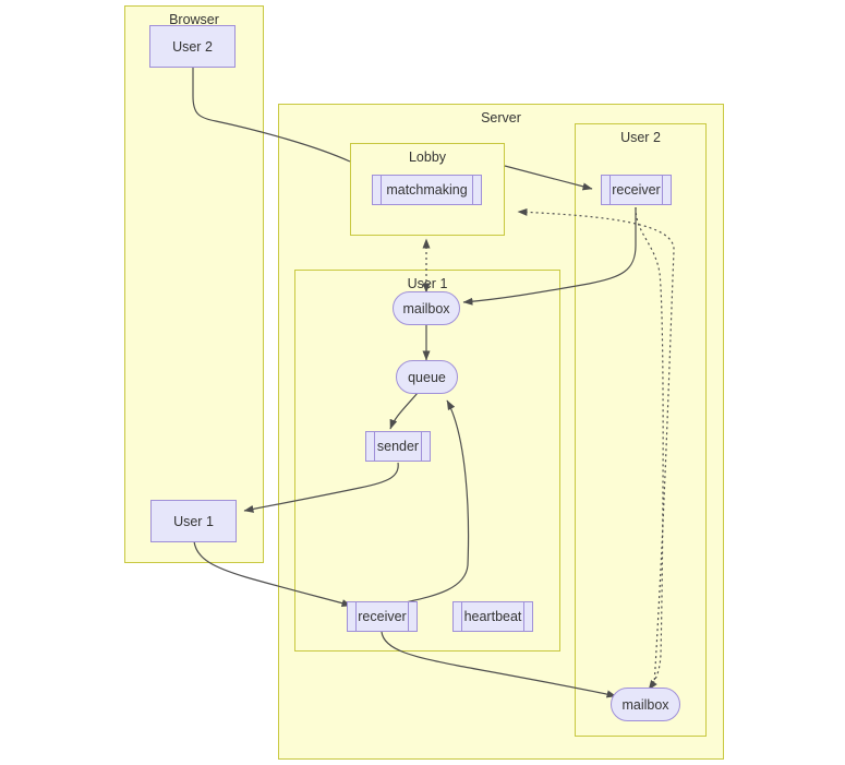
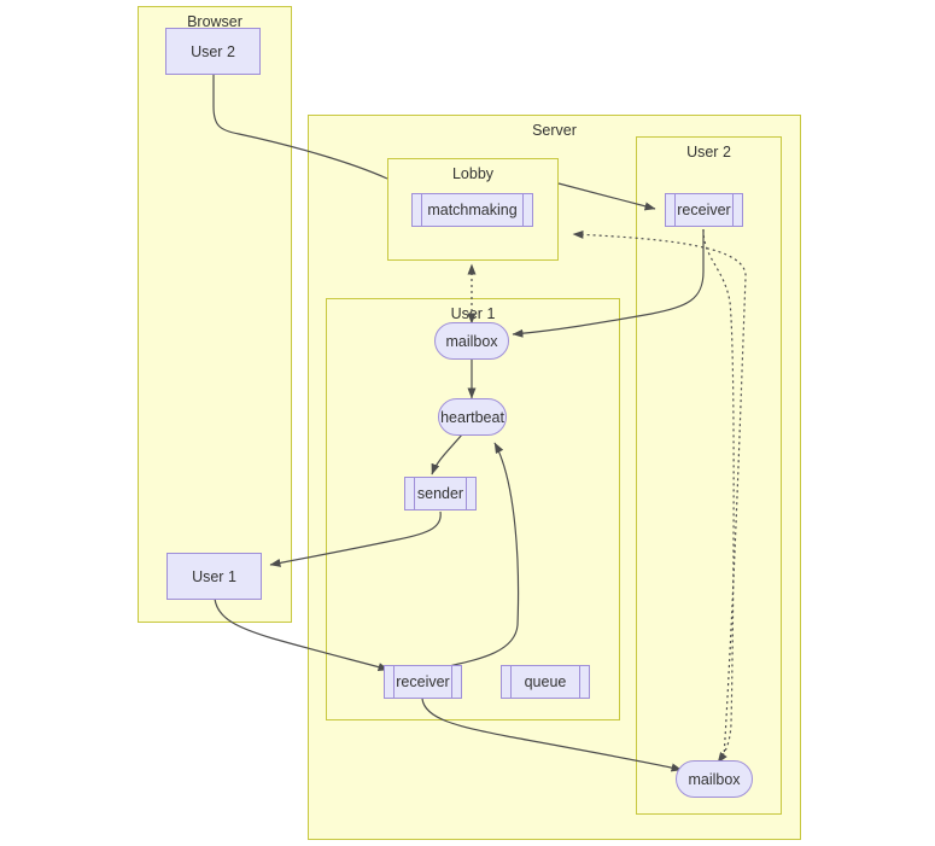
  Browser
  Server
  Lobby
  User 2
  User 1
  User 2
  User 1
  matchmaking
  receiver
  mailbox
  mailbox
- queue
+ heartbeat
  sender
  receiver
- heartbeat
+ queue
